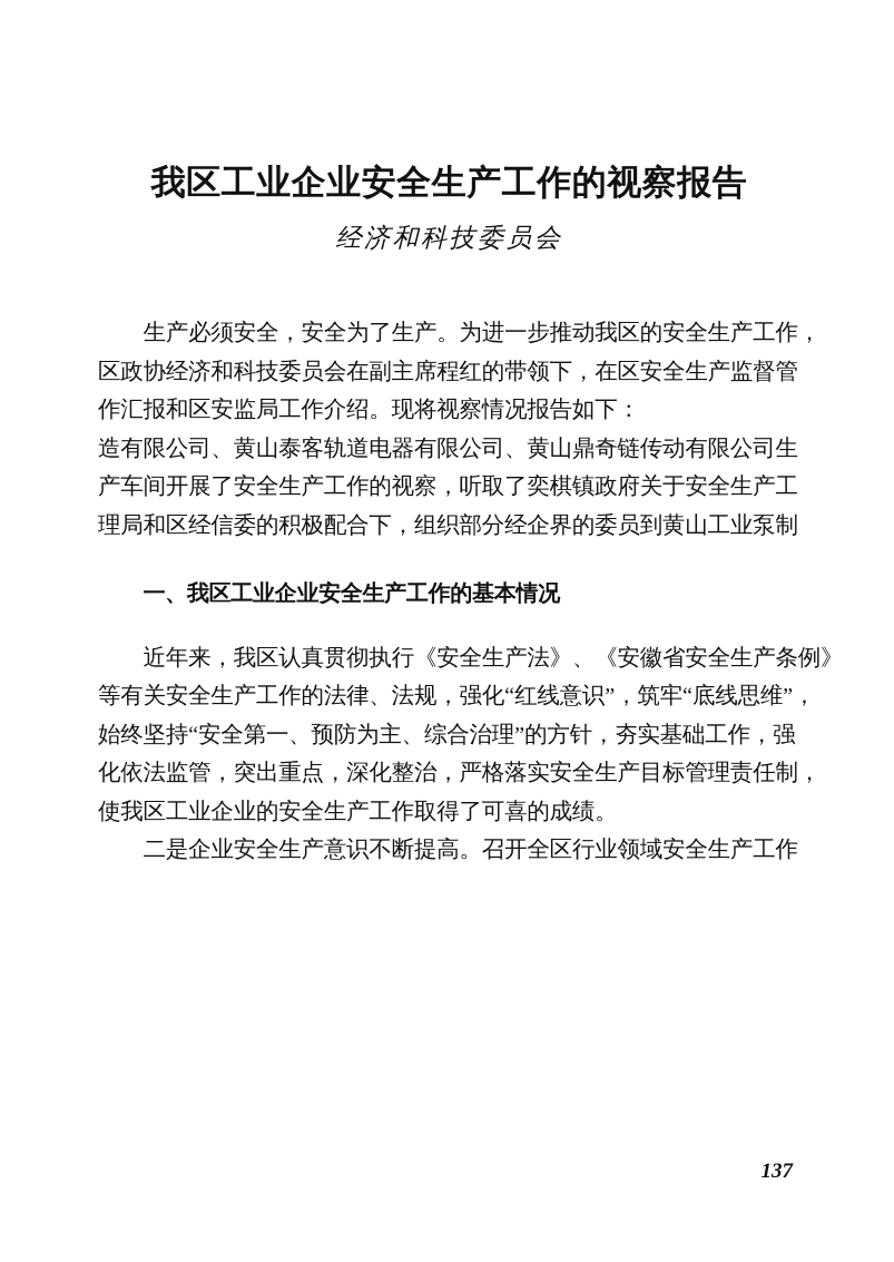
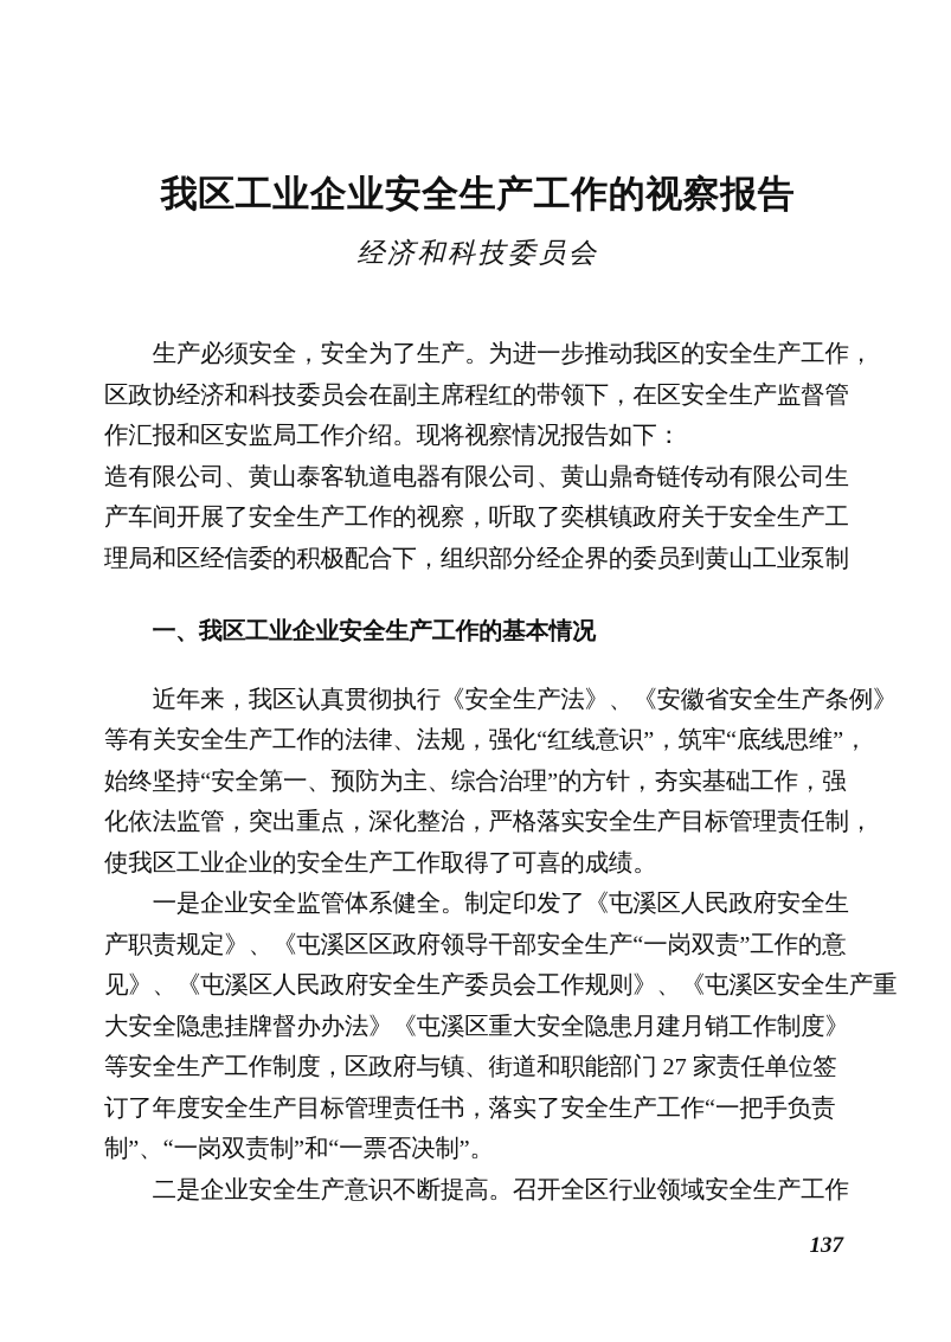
  我区工业企业安全生产工作的视察报告
  经济和科技委员会
  生产必须安全，安全为了生产。为进一步推动我区的安全生产工作，
  区政协经济和科技委员会在副主席程红的带领下，在区安全生产监督管
  作汇报和区安监局工作介绍。现将视察情况报告如下：
  造有限公司、黄山泰客轨道电器有限公司、黄山鼎奇链传动有限公司生
  产车间开展了安全生产工作的视察，听取了奕棋镇政府关于安全生产工
  理局和区经信委的积极配合下，组织部分经企界的委员到黄山工业泵制
  一、我区工业企业安全生产工作的基本情况
  近年来，我区认真贯彻执行《安全生产法》、《安徽省安全生产条例》
  等有关安全生产工作的法律、法规，强化“红线意识”，筑牢“底线思维”，
  始终坚持“安全第一、预防为主、综合治理”的方针，夯实基础工作，强
  化依法监管，突出重点，深化整治，严格落实安全生产目标管理责任制，
  使我区工业企业的安全生产工作取得了可喜的成绩。
+ 一是企业安全监管体系健全。制定印发了《屯溪区人民政府安全生
+ 产职责规定》、《屯溪区区政府领导干部安全生产“一岗双责”工作的意
+ 见》、《屯溪区人民政府安全生产委员会工作规则》、《屯溪区安全生产重
+ 大安全隐患挂牌督办办法》《屯溪区重大安全隐患月建月销工作制度》
+ 等安全生产工作制度，区政府与镇、街道和职能部门 27 家责任单位签
+ 订了年度安全生产目标管理责任书，落实了安全生产工作“一把手负责
+ 制”、“一岗双责制”和“一票否决制”。
  二是企业安全生产意识不断提高。召开全区行业领域安全生产工作
  137
